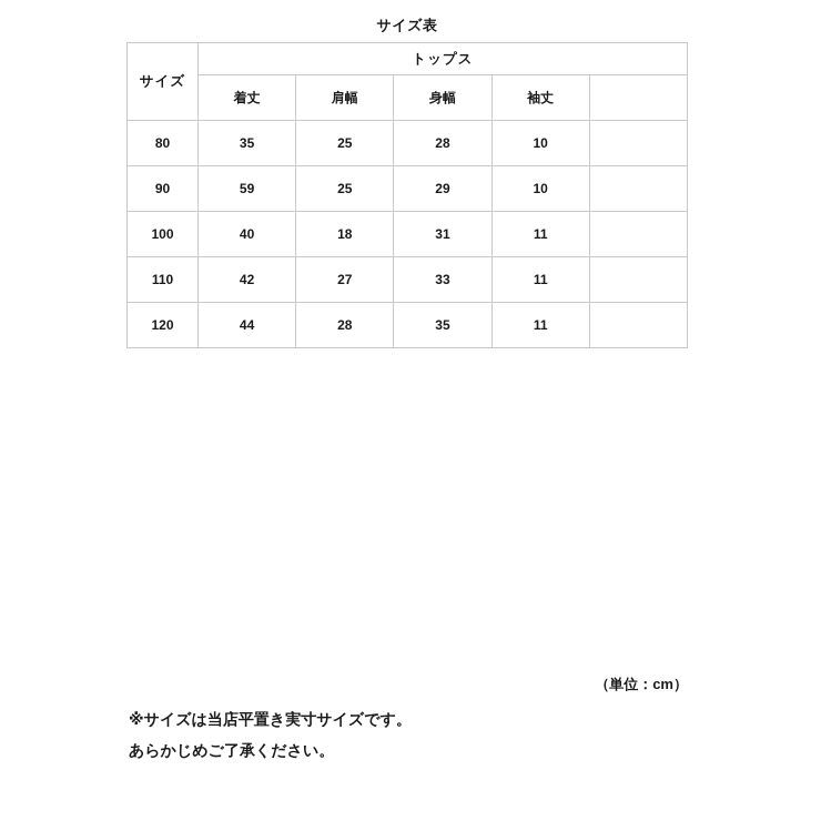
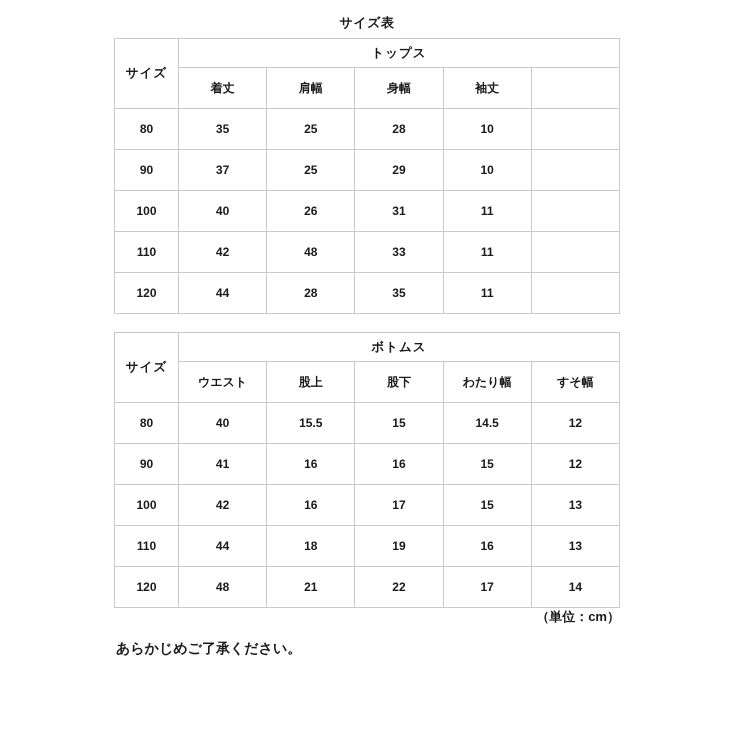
  サイズ表
  サイズ	トップス
  着丈	肩幅	身幅	袖丈
  80	35	25	28	10
- 90	59	25	29	10
+ 90	37	25	29	10
- 100	40	18	31	11
+ 100	40	26	31	11
- 110	42	27	33	11
+ 110	42	48	33	11
  120	44	28	35	11
+ サイズ	ボトムス
+ ウエスト	股上	股下	わたり幅	すそ幅
+ 80	40	15.5	15	14.5	12
+ 90	41	16	16	15	12
+ 100	42	16	17	15	13
+ 110	44	18	19	16	13
+ 120	48	21	22	17	14
  （単位：cm）
- ※サイズは当店平置き実寸サイズです。
  あらかじめご了承ください。
